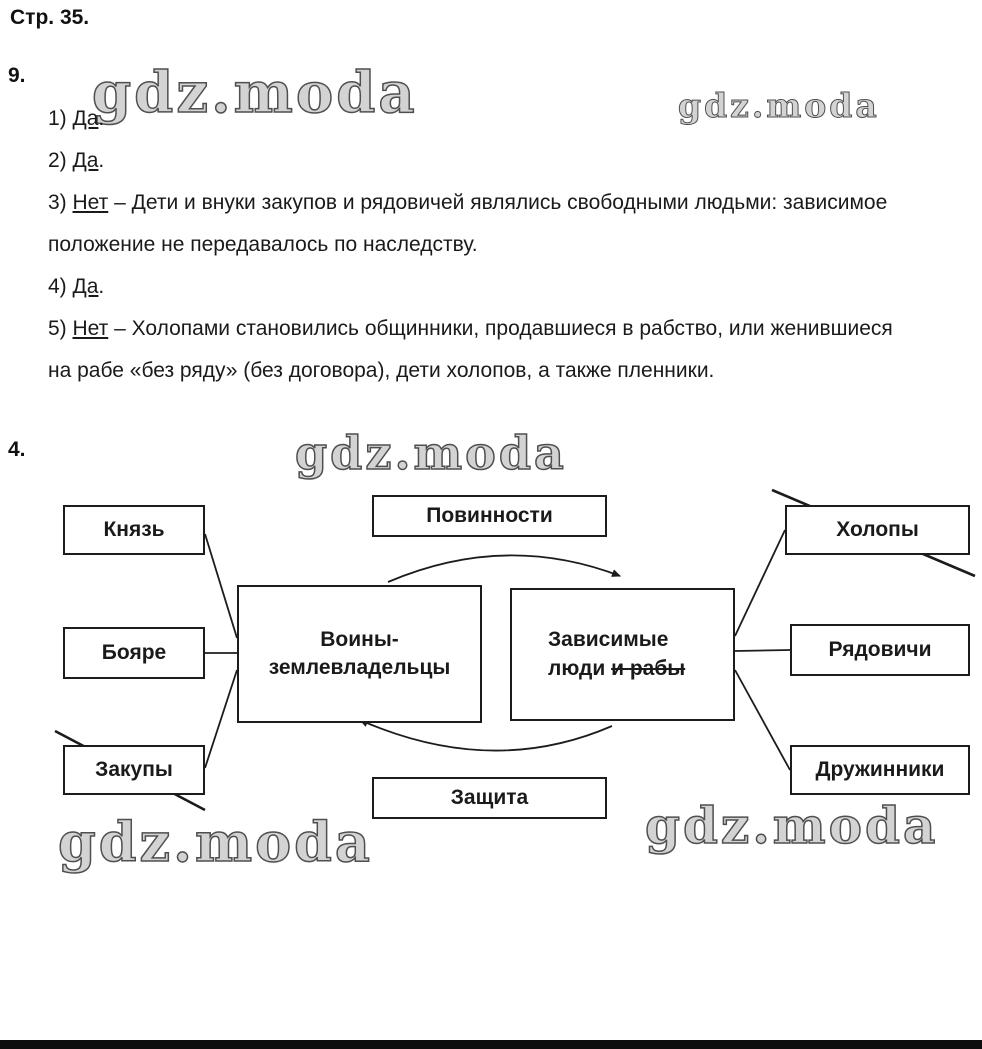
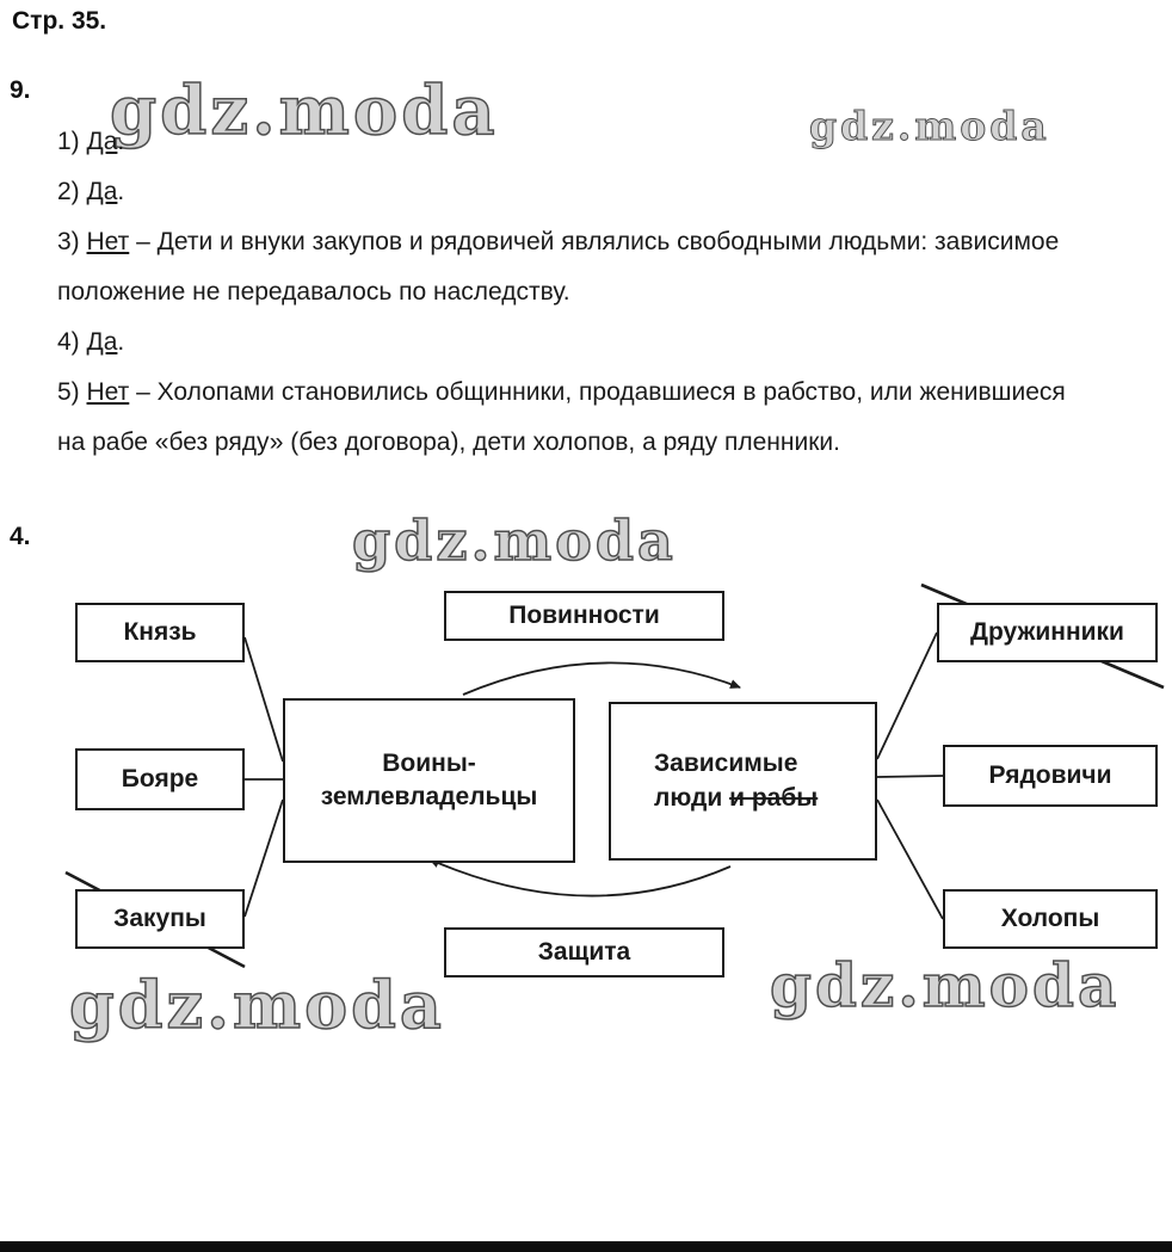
  Стр. 35.
  9.
  gdz.moda
  gdz.moda
  1) Да.
  2) Да.
  3) Нет – Дети и внуки закупов и рядовичей являлись свободными людьми: зависимое положение не передавалось по наследству.
  4) Да.
- 5) Нет – Холопами становились общинники, продавшиеся в рабство, или женившиеся на рабе «без ряду» (без договора), дети холопов, а также пленники.
+ 5) Нет – Холопами становились общинники, продавшиеся в рабство, или женившиеся на рабе «без ряду» (без договора), дети холопов, а ряду пленники.
  4.
  gdz.moda
  Повинности
  Князь
  Бояре
  Закупы
- Холопы
+ Дружинники
  Рядовичи
- Дружинники
+ Холопы
  Воины-землевладельцы
  Зависимые
  люди и рабы
  Защита
  gdz.moda
  gdz.moda
